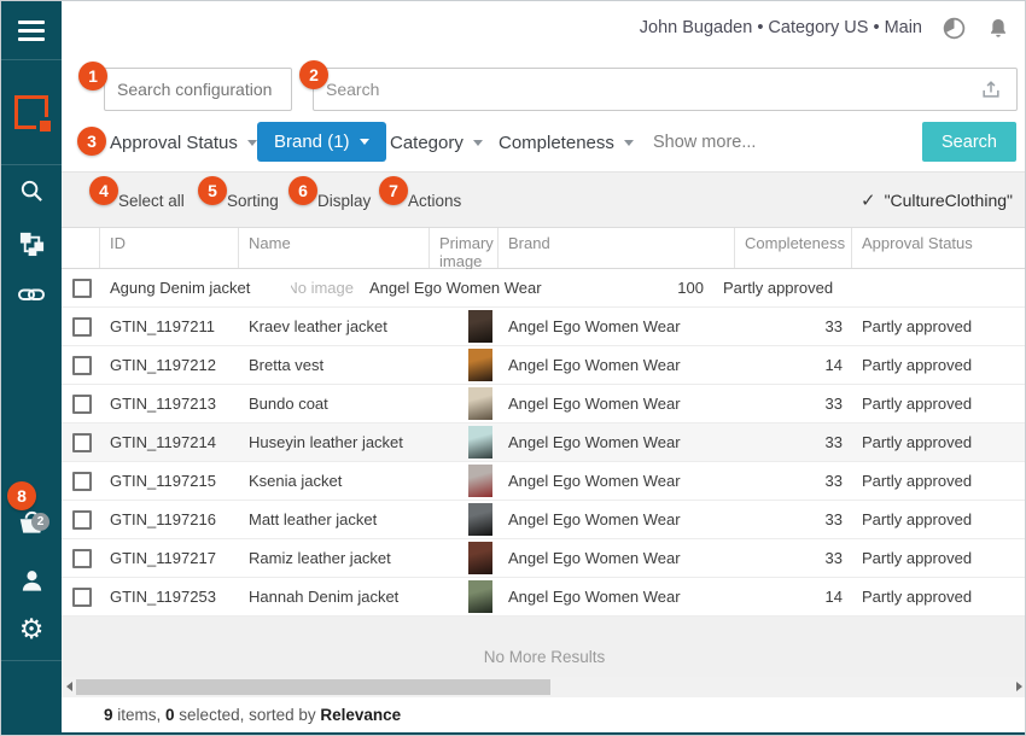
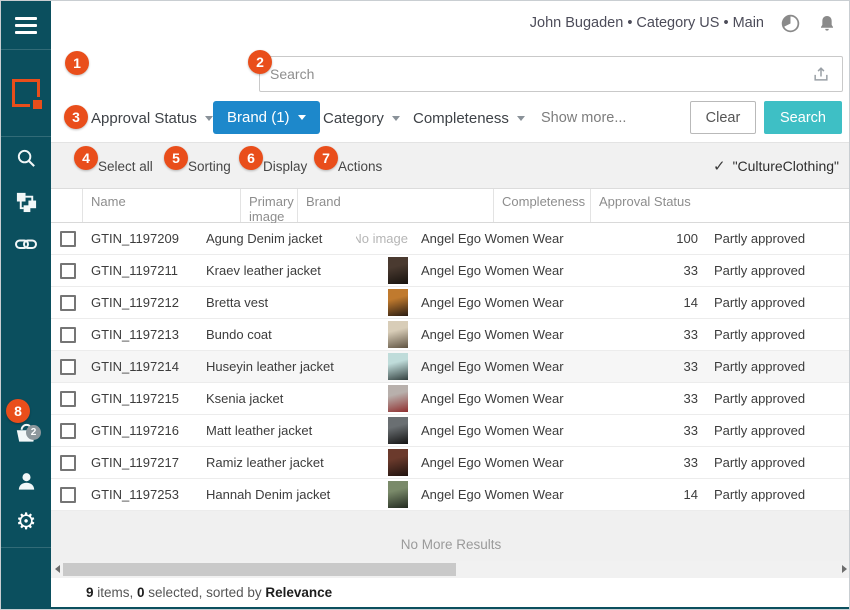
  2
  ⚙
  John Bugaden • Category US • Main
- Search configuration
  Search
  Approval Status
  Brand (1)
  Category
  Completeness
  Show more...
+ Clear
  Search
  Select all
  Sorting
  Display
  Actions
  ✓
  "CultureClothing"
- ID
  Name
  Primary image
  Brand
  Completeness
  Approval Status
+ GTIN_1197209
  Agung Denim jacket
  No image
  Angel Ego Women Wear
  100
  Partly approved
  GTIN_1197211
  Kraev leather jacket
  Angel Ego Women Wear
  33
  Partly approved
  GTIN_1197212
  Bretta vest
  Angel Ego Women Wear
  14
  Partly approved
  GTIN_1197213
  Bundo coat
  Angel Ego Women Wear
  33
  Partly approved
  GTIN_1197214
  Huseyin leather jacket
  Angel Ego Women Wear
  33
  Partly approved
  GTIN_1197215
  Ksenia jacket
  Angel Ego Women Wear
  33
  Partly approved
  GTIN_1197216
  Matt leather jacket
  Angel Ego Women Wear
  33
  Partly approved
  GTIN_1197217
  Ramiz leather jacket
  Angel Ego Women Wear
  33
  Partly approved
  GTIN_1197253
  Hannah Denim jacket
  Angel Ego Women Wear
  14
  Partly approved
  No More Results
  9 items, 0 selected, sorted by Relevance
  1
  2
  3
  4
  5
  6
  7
  8
